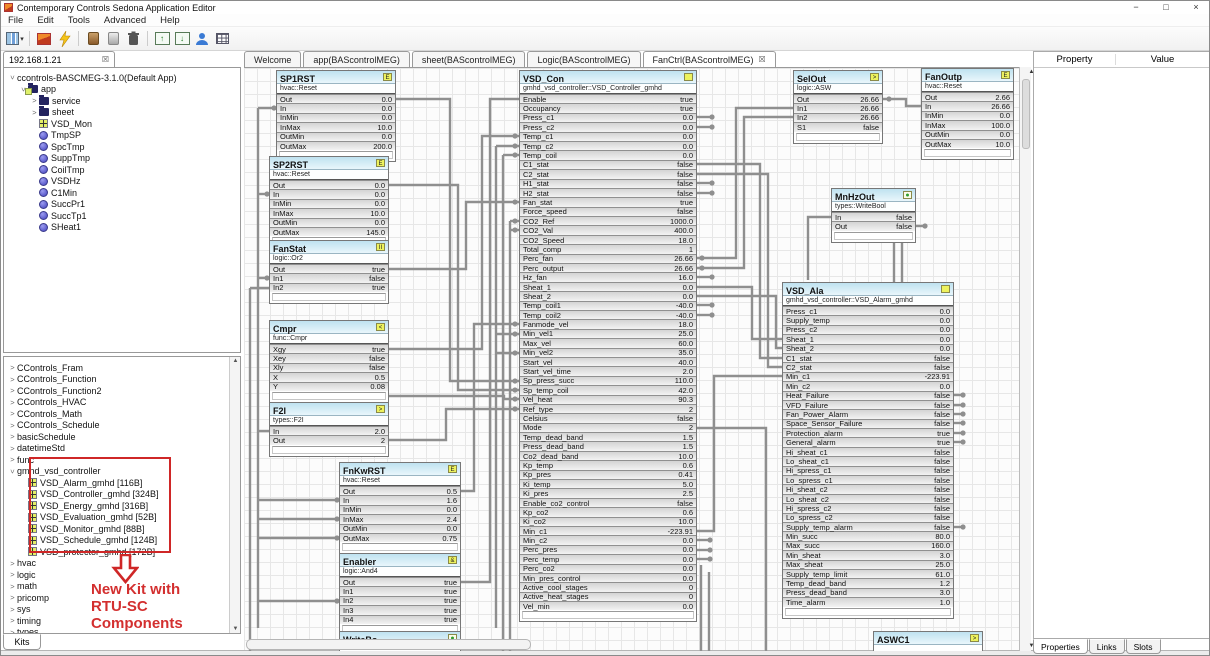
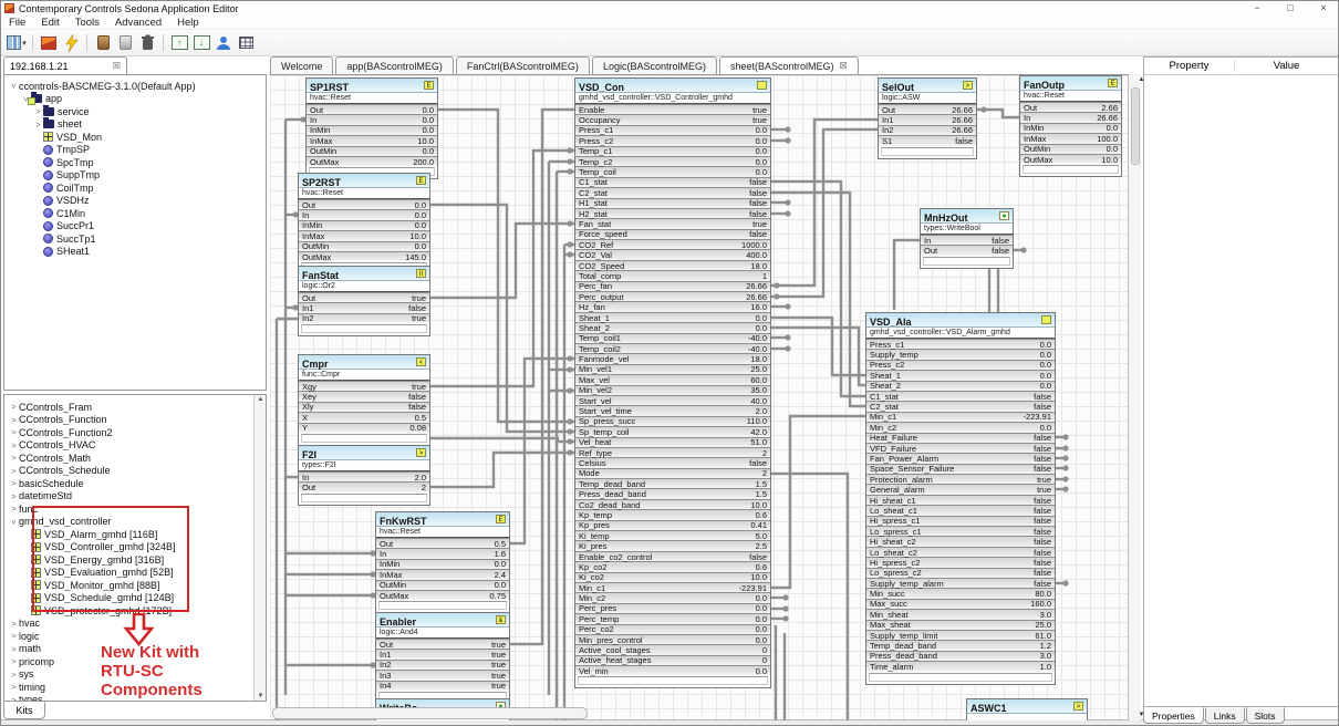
  Contemporary Controls Sedona Application Editor
  −
  □
  ×
  File
  Edit
  Tools
  Advanced
  Help
  ↑
  ↓
  192.168.1.21
  ☒
  ccontrols-BASCMEG-3.1.0(Default App)
  app
  >
  service
  >
  sheet
  VSD_Mon
  TmpSP
  SpcTmp
  SuppTmp
  CoilTmp
  VSDHz
  C1Min
  SuccPr1
  SuccTp1
  SHeat1
  >
  CControls_Fram
  >
  CControls_Function
  >
  CControls_Function2
  >
  CControls_HVAC
  >
  CControls_Math
  >
  CControls_Schedule
  >
  basicSchedule
  >
  datetimeStd
  >
  func
  gmhd_vsd_controller
  VSD_Alarm_gmhd [116B]
  VSD_Controller_gmhd [324B]
  VSD_Energy_gmhd [316B]
  VSD_Evaluation_gmhd [52B]
  VSD_Monitor_gmhd [88B]
  VSD_Schedule_gmhd [124B]
  VSD_protector_gmhd [172B]
  >
  hvac
  >
  logic
  >
  math
  >
  pricomp
  >
  sys
  >
  timing
  >
  types
  Kits
  New Kit with
  RTU-SC
  Components
  Welcome
  app(BAScontrolMEG)
- sheet(BAScontrolMEG)
+ FanCtrl(BAScontrolMEG)
  Logic(BAScontrolMEG)
- FanCtrl(BAScontrolMEG)
+ sheet(BAScontrolMEG)
  ☒
  SP1RST
  Out
  0.0
  In
  0.0
  InMin
  0.0
  InMax
  10.0
  OutMin
  0.0
  OutMax
  200.0
  SP2RST
  Out
  0.0
  In
  0.0
  InMin
  0.0
  InMax
  10.0
  OutMin
  0.0
  OutMax
  145.0
  FanStat
  Out
  true
  In1
  false
  In2
  true
  Cmpr
  Xgy
  true
  Xey
  false
  Xly
  false
  X
  0.5
  Y
  0.08
  F2I
  In
  2.0
  Out
  2
  FnKwRST
  Out
  0.5
  In
  1.6
  InMin
  0.0
  InMax
  2.4
  OutMin
  0.0
  OutMax
  0.75
  Enabler
  Out
  true
  In1
  true
  In2
  true
  In3
  true
  In4
  true
  VSD_Con
  Enable
  true
  Occupancy
  true
  Press_c1
  0.0
  Press_c2
  0.0
  Temp_c1
  0.0
  Temp_c2
  0.0
  Temp_coil
  0.0
  C1_stat
  false
  C2_stat
  false
  H1_stat
  false
  H2_stat
  false
  Fan_stat
  true
  Force_speed
  false
  CO2_Ref
  1000.0
  CO2_Val
  400.0
  CO2_Speed
  18.0
  Total_comp
  1
  Perc_fan
  26.66
  Perc_output
  26.66
  Hz_fan
  16.0
  Sheat_1
  0.0
  Sheat_2
  0.0
  Temp_coil1
  -40.0
  Temp_coil2
  -40.0
  Fanmode_vel
  18.0
  Min_vel1
  25.0
  Max_vel
  60.0
  Min_vel2
  35.0
  Start_vel
  40.0
  Start_vel_time
  2.0
  Sp_press_succ
  110.0
  Sp_temp_coil
  42.0
  Vel_heat
- 90.3
+ 51.0
  Ref_type
  2
  Celsius
  false
  Mode
  2
  Temp_dead_band
  1.5
  Press_dead_band
  1.5
  Co2_dead_band
  10.0
  Kp_temp
  0.6
  Kp_pres
  0.41
  Ki_temp
  5.0
  Ki_pres
  2.5
  Enable_co2_control
  false
  Kp_co2
  0.6
  Ki_co2
  10.0
  Min_c1
  -223.91
  Min_c2
  0.0
  Perc_pres
  0.0
  Perc_temp
  0.0
  Perc_co2
  0.0
  Min_pres_control
  0.0
  Active_cool_stages
  0
  Active_heat_stages
  0
  Vel_min
  0.0
  SelOut
  Out
  26.66
  In1
  26.66
  In2
  26.66
  S1
  false
  FanOutp
  Out
  2.66
  In
  26.66
  InMin
  0.0
  InMax
  100.0
  OutMin
  0.0
  OutMax
  10.0
  MnHzOut
  In
  false
  Out
  false
  VSD_Ala
  Press_c1
  0.0
  Supply_temp
  0.0
  Press_c2
  0.0
  Sheat_1
  0.0
  Sheat_2
  0.0
  C1_stat
  false
  C2_stat
  false
  Min_c1
  -223.91
  Min_c2
  0.0
  Heat_Failure
  false
  VFD_Failure
  false
  Fan_Power_Alarm
  false
  Space_Sensor_Failure
  false
  Protection_alarm
  true
  General_alarm
  true
  Hi_sheat_c1
  false
  Lo_sheat_c1
  false
  Hi_spress_c1
  false
  Lo_spress_c1
  false
  Hi_sheat_c2
  false
  Lo_sheat_c2
  false
  Hi_spress_c2
  false
  Lo_spress_c2
  false
  Supply_temp_alarm
  false
  Min_succ
  80.0
  Max_succ
  160.0
  Min_sheat
  3.0
  Max_sheat
  25.0
  Supply_temp_limit
  61.0
  Temp_dead_band
  1.2
  Press_dead_band
  3.0
  Time_alarm
  1.0
  ASWC1
  Property
  Value
  Properties
  Links
  Slots
